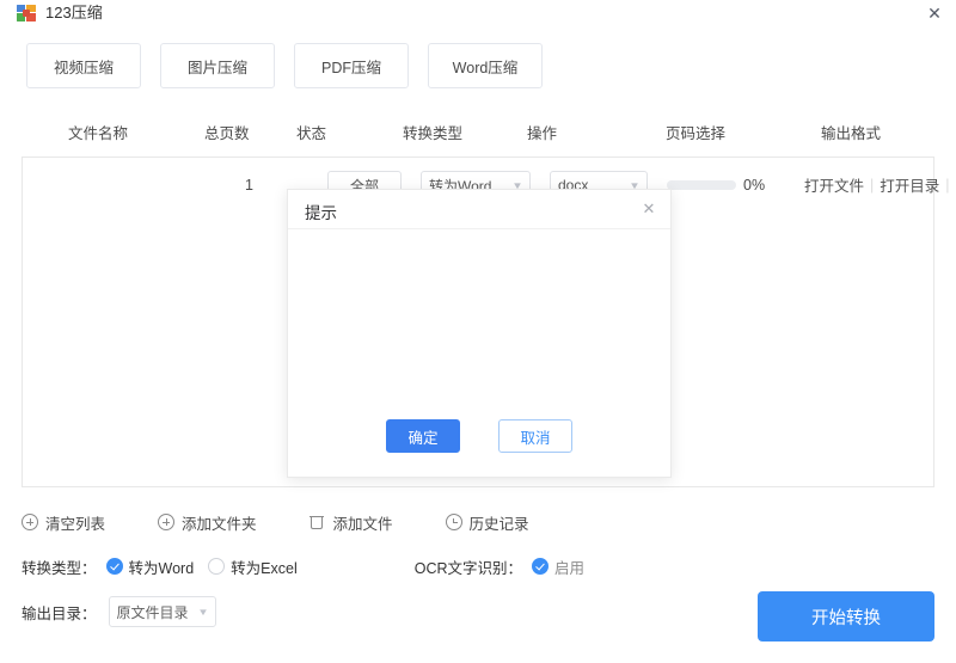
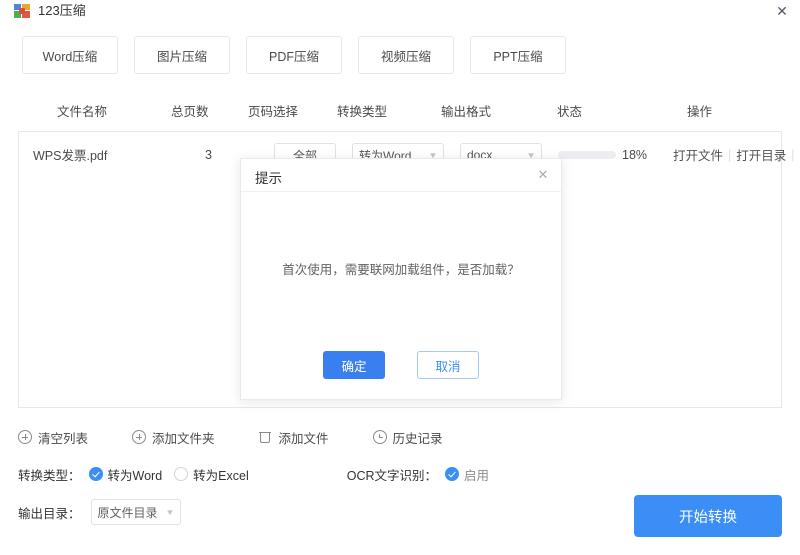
  123压缩
  ✕
- 视频压缩
+ Word压缩
  图片压缩
  PDF压缩
- Word压缩
+ 视频压缩
+ PPT压缩
  文件名称
  总页数
- 状态
+ 页码选择
  转换类型
- 操作
+ 输出格式
- 页码选择
+ 状态
- 输出格式
+ 操作
+ WPS发票.pdf
- 1
+ 3
  全部
  转为Word
  ▼
  docx
  ▼
- 0%
+ 18%
  打开文件
  |
  打开目录
  清空列表
  添加文件夹
  添加文件
  历史记录
  转换类型：
  转为Word
  转为Excel
  OCR文字识别：
  启用
  输出目录：
  原文件目录
  ▼
  开始转换
  提示
  ✕
+ 首次使用，需要联网加载组件，是否加载？
  确定
  取消
